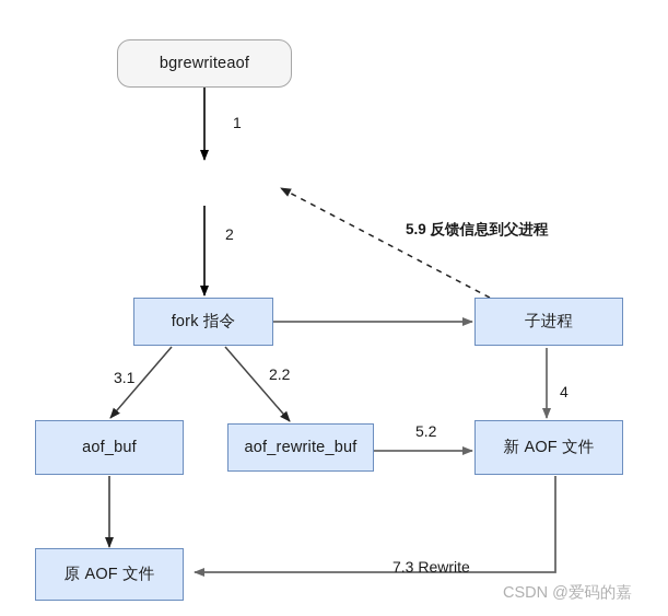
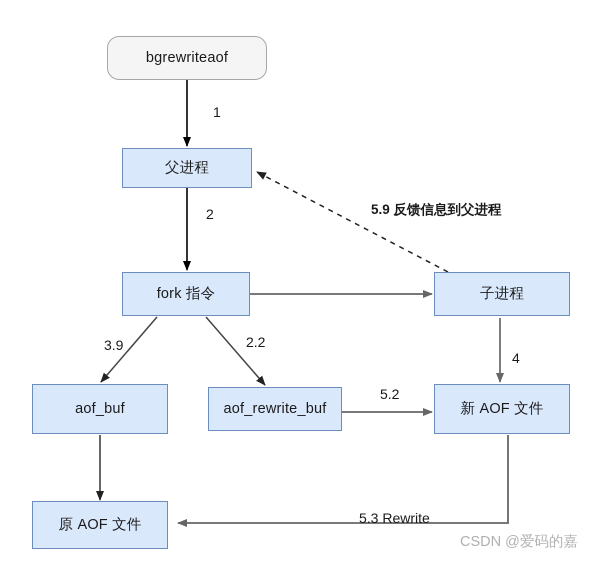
  bgrewriteaof
+ 父进程
  fork 指令
  子进程
  aof_buf
  aof_rewrite_buf
  新 AOF 文件
  原 AOF 文件
  1
  2
- 3.1
+ 3.9
  2.2
  4
  5.9 反馈信息到父进程
  5.2
- 7.3 Rewrite
+ 5.3 Rewrite
  CSDN @爱码的嘉
